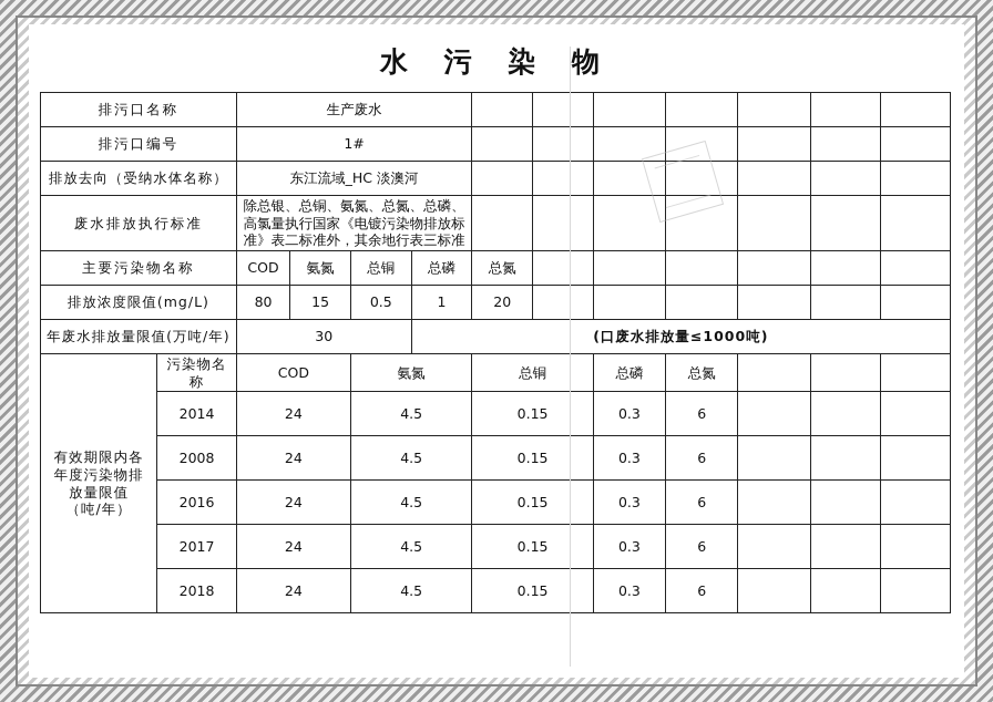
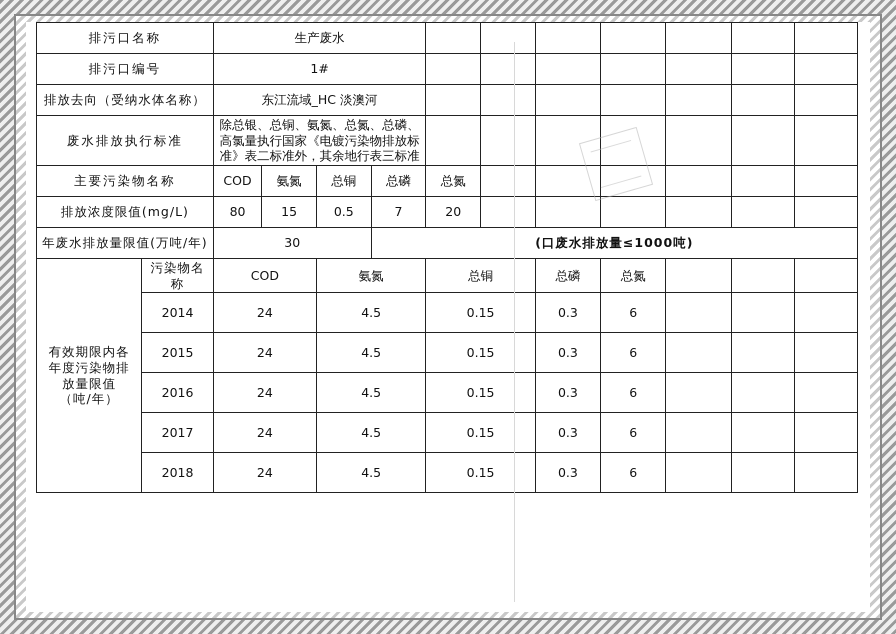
- 水 污 染 物
  排污口名称	生产废水
  排污口编号	1#
  排放去向（受纳水体名称）	东江流域_HC 淡澳河
  废水排放执行标准	除总银、总铜、氨氮、总氮、总磷、高氯量执行国家《电镀污染物排放标准》表二标准外，其余地行表三标准
  主要污染物名称	COD	氨氮	总铜	总磷	总氮
- 排放浓度限值(mg/L)	80	15	0.5	1	20
+ 排放浓度限值(mg/L)	80	15	0.5	7	20
  年废水排放量限值(万吨/年)	30	(口废水排放量≤1000吨)
  有效期限内各 年度污染物排 放量限值 （吨/年）	污染物名称	COD	氨氮	总铜	总磷	总氮
  2014	24	4.5	0.15	0.3	6
- 2008	24	4.5	0.15	0.3	6
+ 2015	24	4.5	0.15	0.3	6
  2016	24	4.5	0.15	0.3	6
  2017	24	4.5	0.15	0.3	6
  2018	24	4.5	0.15	0.3	6
